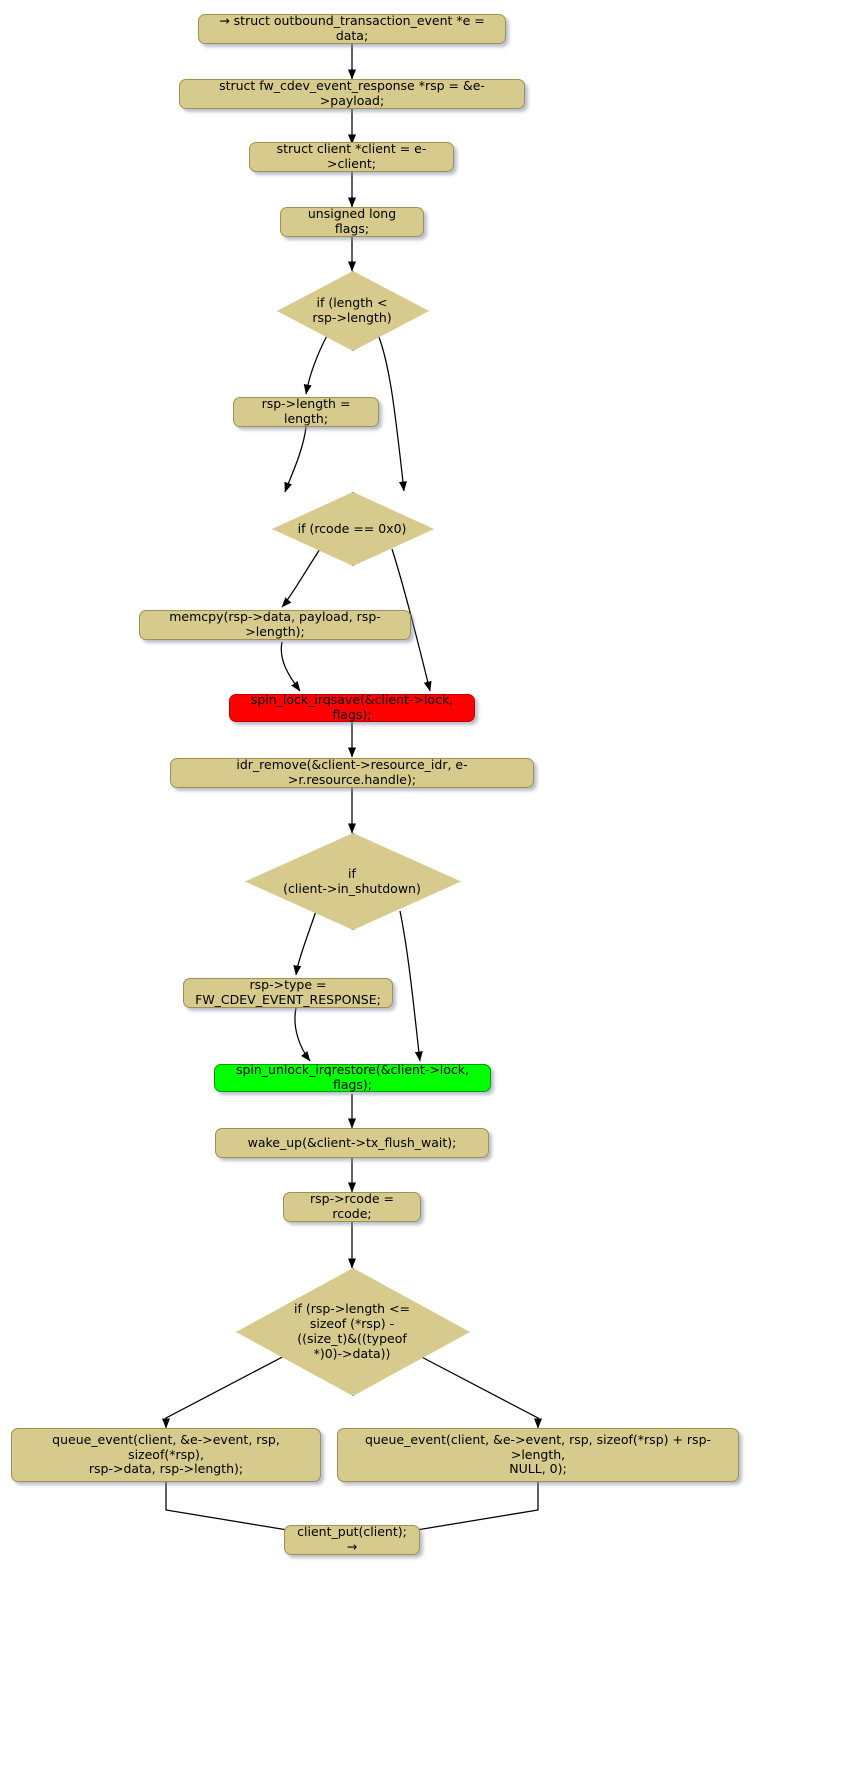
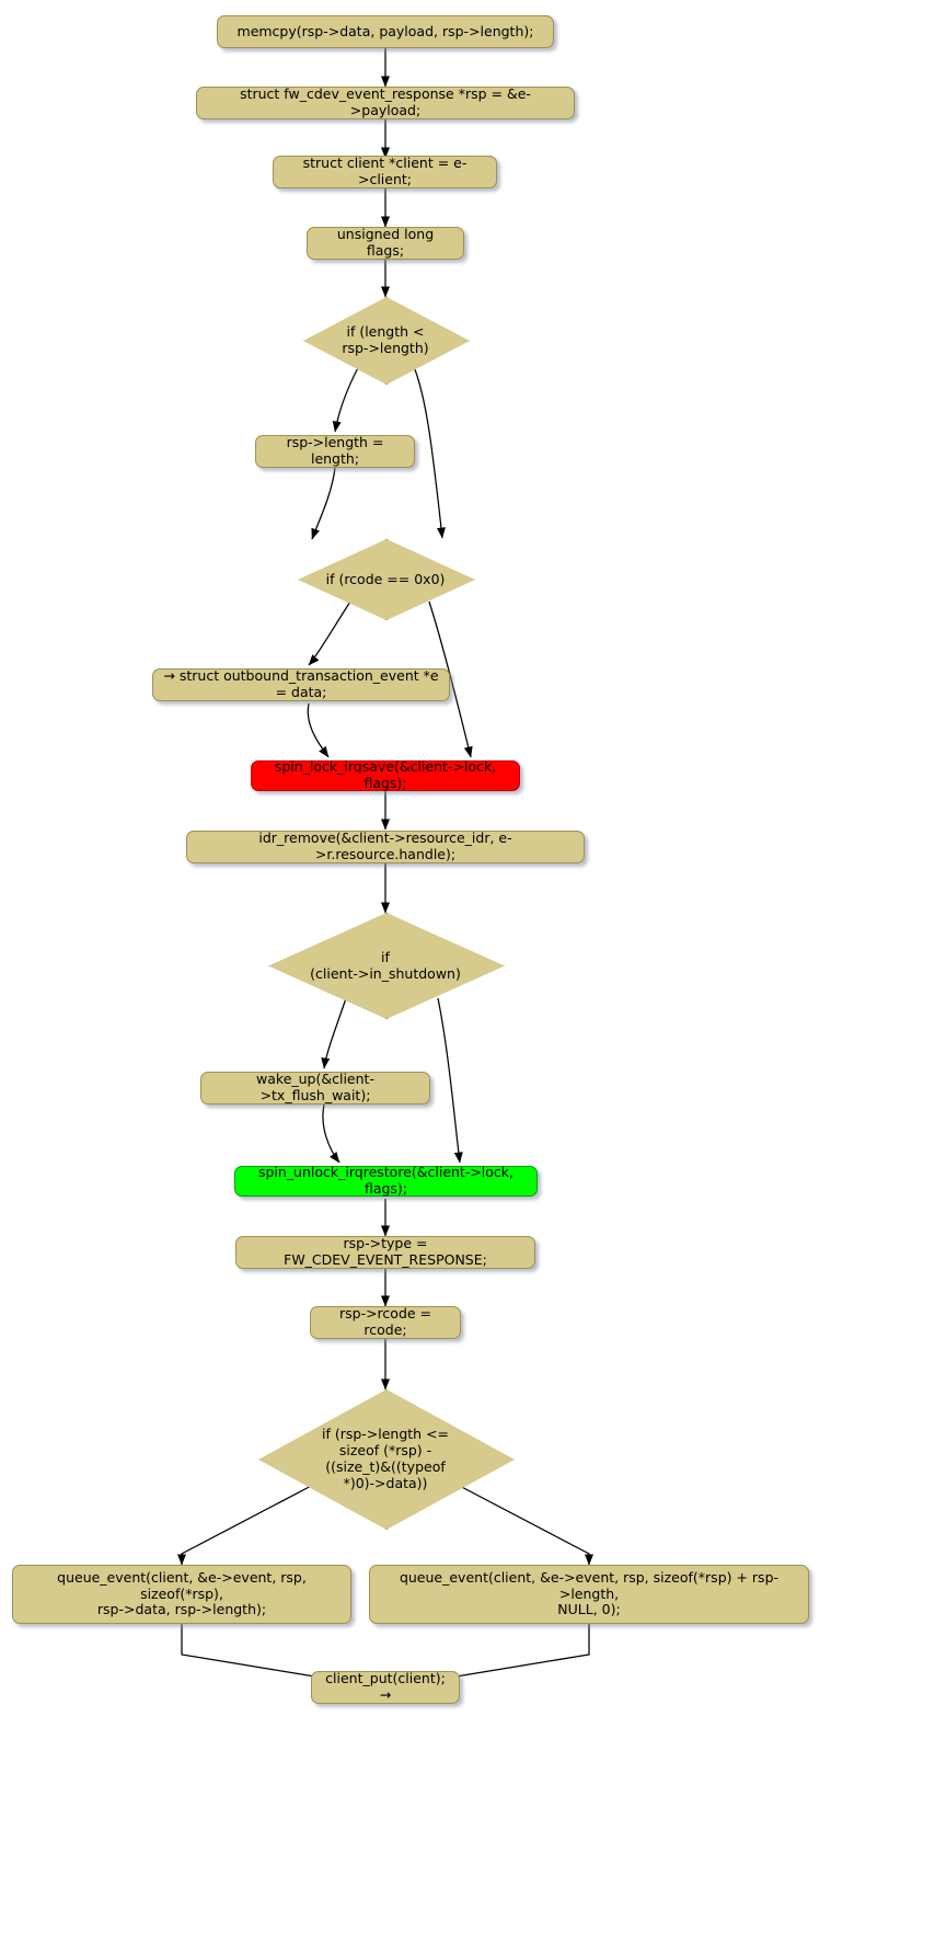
- → struct outbound_transaction_event *e = data;
+ memcpy(rsp->data, payload, rsp->length);
  struct fw_cdev_event_response *rsp = &e->payload;
  struct client *client = e->client;
  unsigned long flags;
  if (length <
  rsp->length)
  rsp->length = length;
  if (rcode == 0x0)
- memcpy(rsp->data, payload, rsp->length);
+ → struct outbound_transaction_event *e = data;
  spin_lock_irqsave(&client->lock, flags);
  idr_remove(&client->resource_idr, e->r.resource.handle);
  if
  (client->in_shutdown)
- rsp->type = FW_CDEV_EVENT_RESPONSE;
+ wake_up(&client->tx_flush_wait);
  spin_unlock_irqrestore(&client->lock, flags);
- wake_up(&client->tx_flush_wait);
+ rsp->type = FW_CDEV_EVENT_RESPONSE;
  rsp->rcode = rcode;
  if (rsp->length <=
  sizeof (*rsp) -
  ((size_t)&((typeof
  *)0)->data))
  queue_event(client, &e->event, rsp, sizeof(*rsp),
  rsp->data, rsp->length);
  queue_event(client, &e->event, rsp, sizeof(*rsp) + rsp->length,
  NULL, 0);
  client_put(client); →
